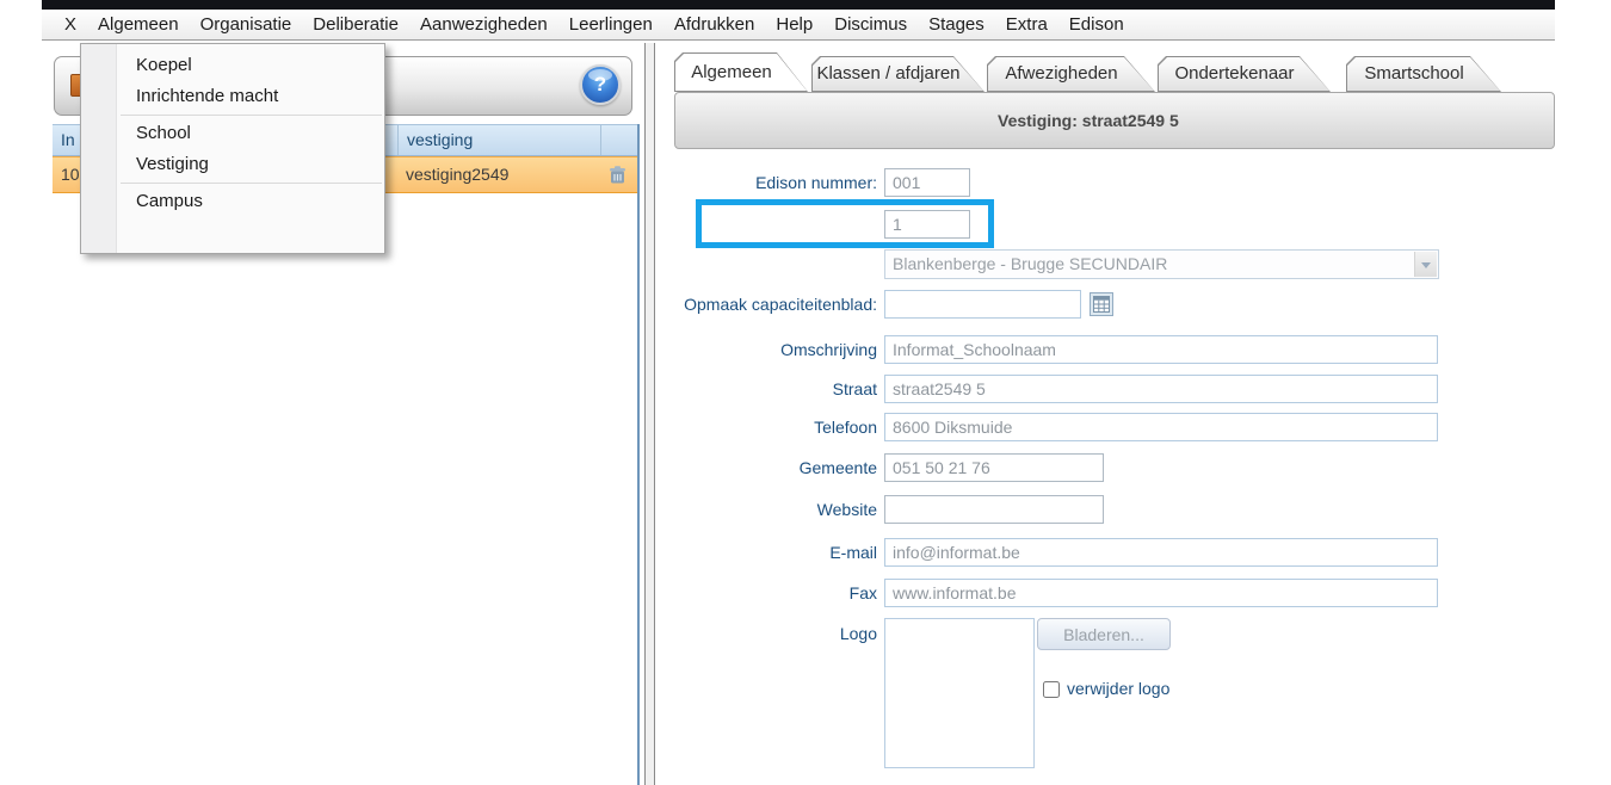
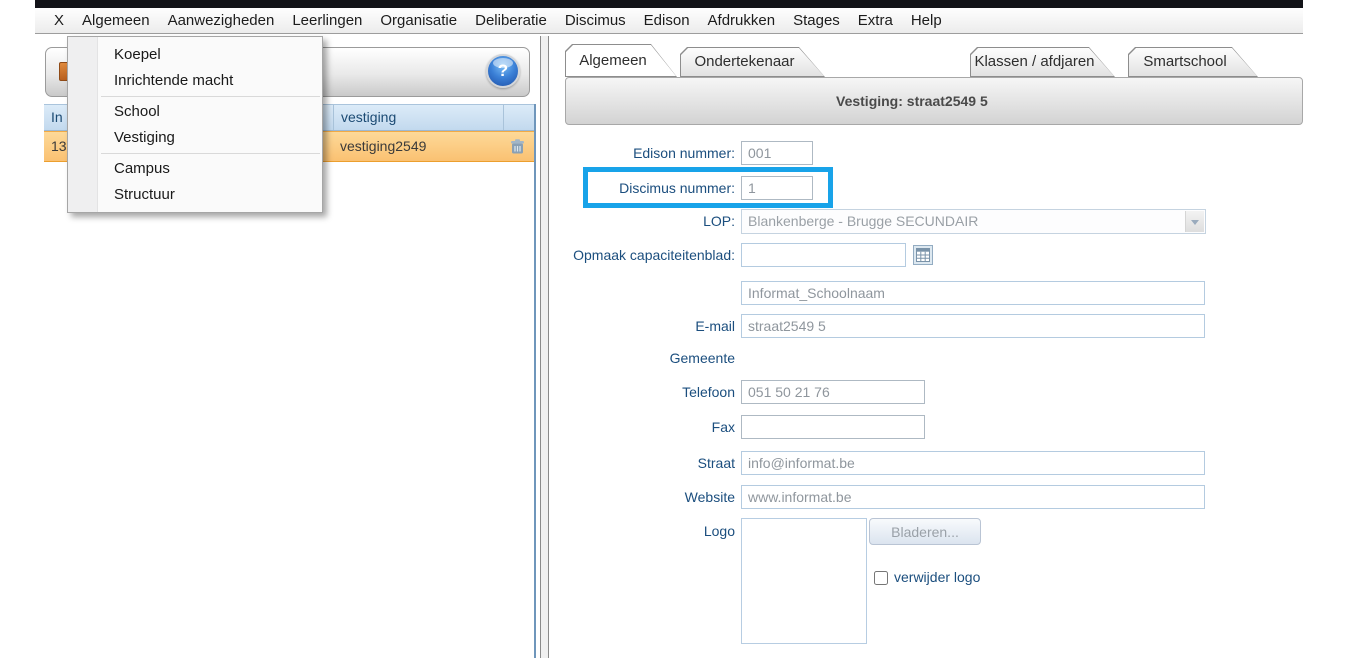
  X
  Algemeen
- Organisatie
+ Aanwezigheden
- Deliberatie
+ Leerlingen
- Aanwezigheden
+ Organisatie
- Leerlingen
+ Deliberatie
- Afdrukken
+ Discimus
- Help
+ Edison
- Discimus
+ Afdrukken
  Stages
  Extra
- Edison
+ Help
  ?
  In
  vestiging
- 10
+ 13
  vestiging2549
  Algemeen
- Klassen / afdjaren
+ Ondertekenaar
- Afwezigheden
- Ondertekenaar
+ Klassen / afdjaren
  Smartschool
  Vestiging: straat2549 5
  Edison nummer:
  001
+ Discimus nummer:
  1
+ LOP:
  Blankenberge - Brugge SECUNDAIR
  Opmaak capaciteitenblad:
- Omschrijving
  Informat_Schoolnaam
- Straat
+ E-mail
  straat2549 5
- Telefoon
+ Gemeente
- 8600 Diksmuide
- Gemeente
+ Telefoon
  051 50 21 76
- Website
+ Fax
- E-mail
+ Straat
  info@informat.be
- Fax
+ Website
  www.informat.be
  Logo
  Bladeren...
  verwijder logo
  Koepel
  Inrichtende macht
  School
  Vestiging
  Campus
+ Structuur
